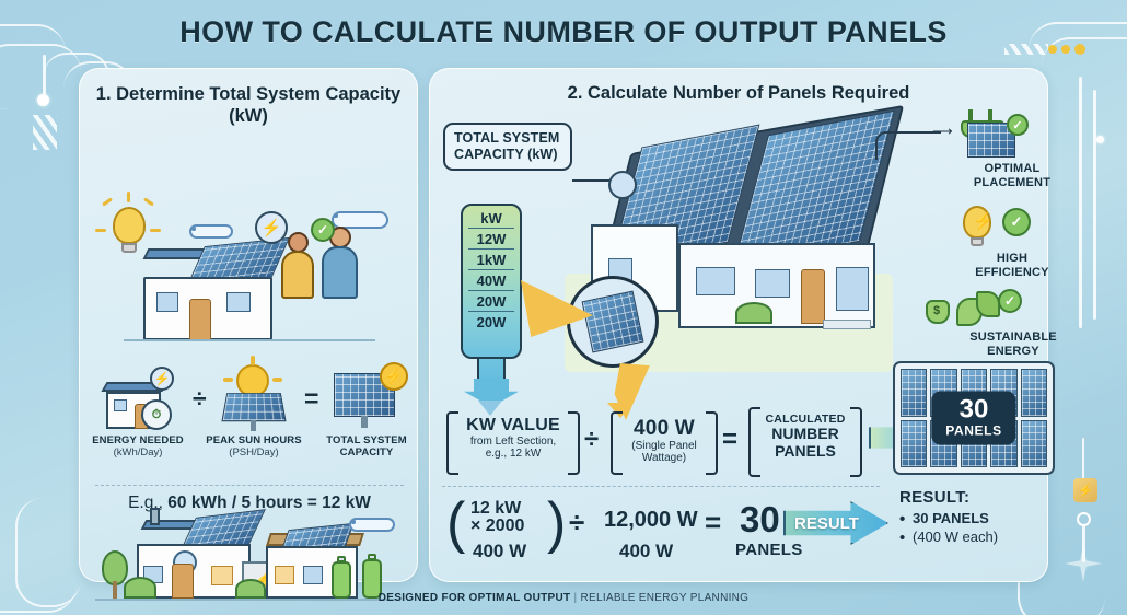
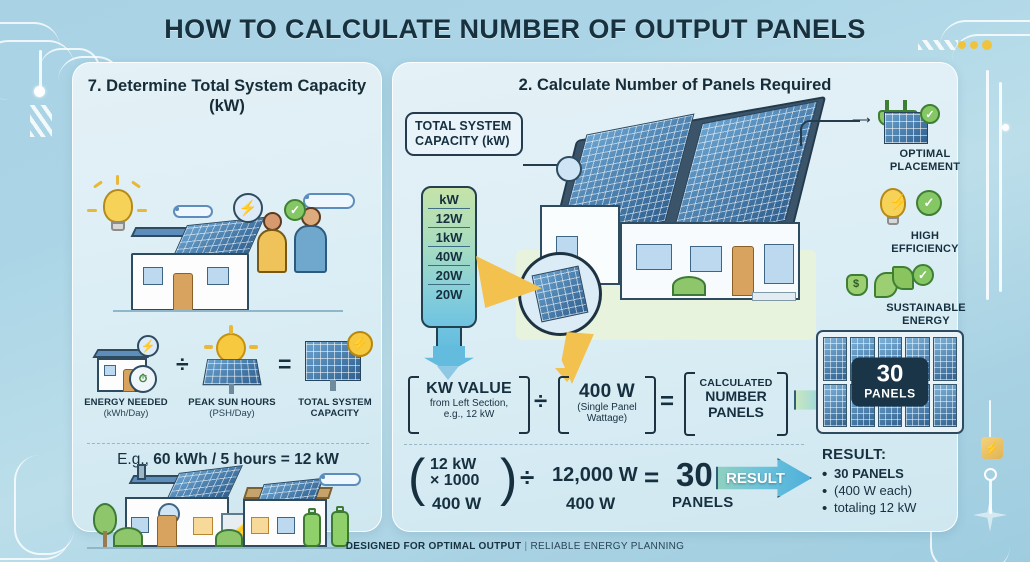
  ⚡
  HOW TO CALCULATE NUMBER OF OUTPUT PANELS
- 1. Determine Total System Capacity (kW)
+ 7. Determine Total System Capacity (kW)
  ⚡
  ✓
  ⚡
  ⏱
  ENERGY NEEDED
  (kWh/Day)
  ÷
  PEAK SUN HOURS
  (PSH/Day)
  =
  ⚡
  TOTAL SYSTEM
  CAPACITY
  E.g., 60 kWh / 5 hours = 12 kW
  ⚡
  2. Calculate Number of Panels Required
  TOTAL SYSTEM
  CAPACITY (kW)
  kW
  12W
  1kW
  40W
  20W
  20W
  ⟶
  ✓
  OPTIMAL
  PLACEMENT
  ⚡
  ✓
  HIGH
  EFFICIENCY
  ✓
  $
  SUSTAINABLE
  ENERGY
  KW VALUE
  from Left Section,
  e.g., 12 kW
  ÷
  400 W
  (Single Panel
  Wattage)
  =
  CALCULATED
  NUMBER
  PANELS
  30
  PANELS
  (
  12 kW
- × 2000
+ × 1000
  )
  400 W
  ÷
  12,000 W
  400 W
  =
  30
  PANELS
  RESULT
  RESULT:
  30 PANELS
  (400 W each)
+ totaling 12 kW
  DESIGNED FOR OPTIMAL OUTPUT | RELIABLE ENERGY PLANNING
